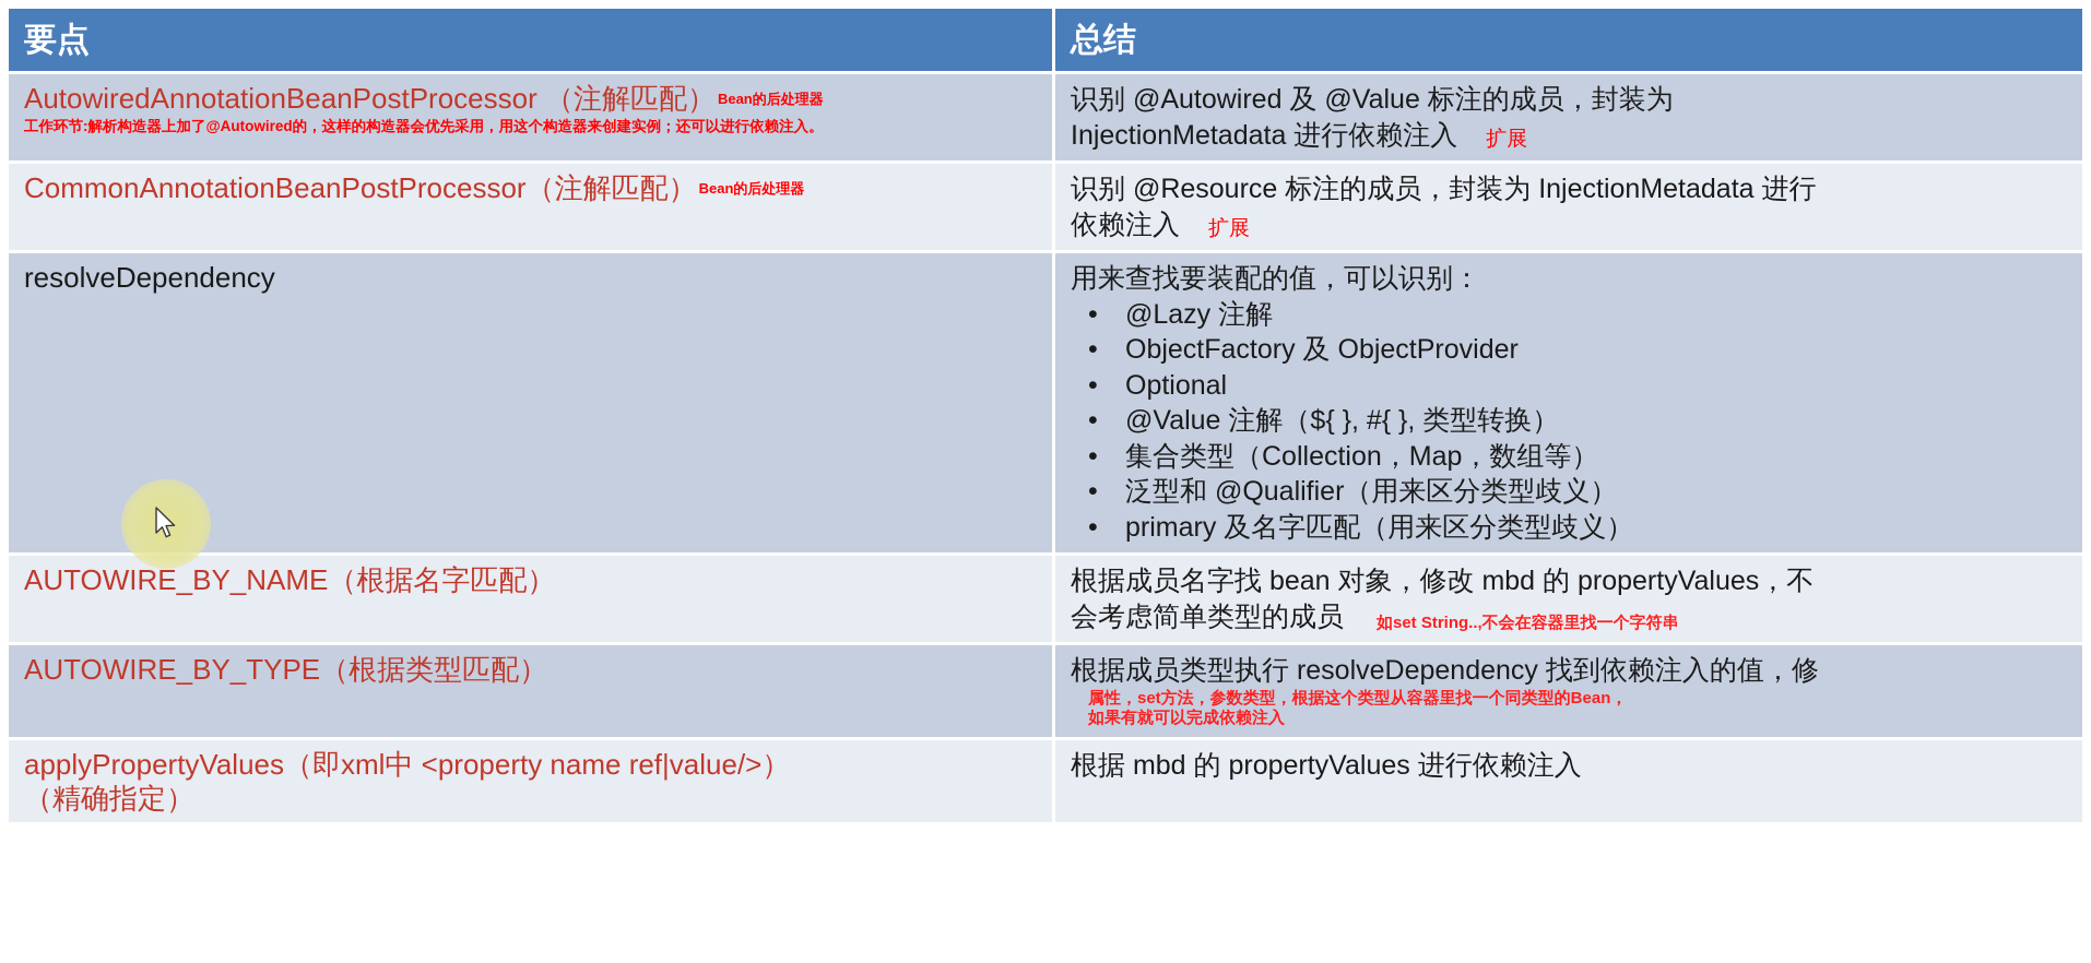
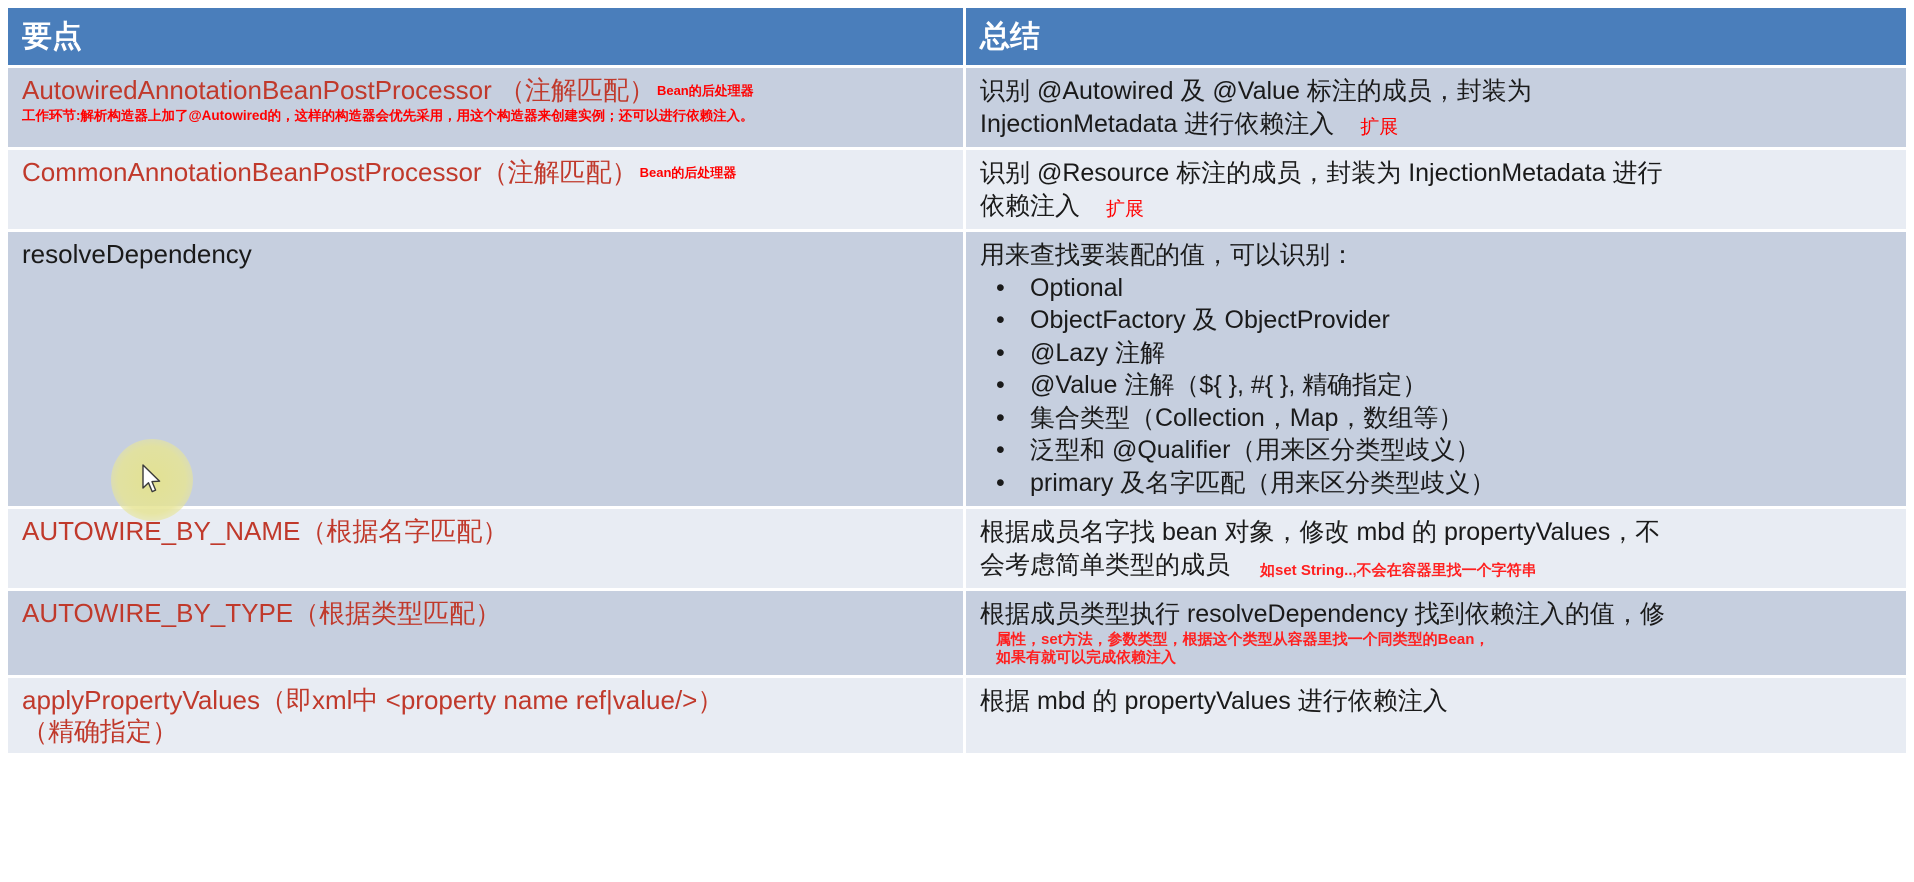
  要点
  总结
  AutowiredAnnotationBeanPostProcessor （注解匹配） Bean的后处理器
  工作环节:解析构造器上加了@Autowired的，这样的构造器会优先采用，用这个构造器来创建实例；还可以进行依赖注入。
  识别 @Autowired 及 @Value 标注的成员，封装为
  InjectionMetadata 进行依赖注入
  扩展
  CommonAnnotationBeanPostProcessor（注解匹配） Bean的后处理器
  识别 @Resource 标注的成员，封装为 InjectionMetadata 进行
  依赖注入
  扩展
  resolveDependency
  用来查找要装配的值，可以识别：
  •
- @Lazy 注解
+ Optional
  •
  ObjectFactory 及 ObjectProvider
  •
- Optional
+ @Lazy 注解
  •
- @Value 注解（${ }, #{ }, 类型转换）
+ @Value 注解（${ }, #{ }, 精确指定）
  •
  集合类型（Collection，Map，数组等）
  •
  泛型和 @Qualifier（用来区分类型歧义）
  •
  primary 及名字匹配（用来区分类型歧义）
  AUTOWIRE_BY_NAME（根据名字匹配）
  根据成员名字找 bean 对象，修改 mbd 的 propertyValues，不
  会考虑简单类型的成员
  如set String..,不会在容器里找一个字符串
  AUTOWIRE_BY_TYPE（根据类型匹配）
  根据成员类型执行 resolveDependency 找到依赖注入的值，修
  属性，set方法，参数类型，根据这个类型从容器里找一个同类型的Bean，
  如果有就可以完成依赖注入
  applyPropertyValues（即xml中 <property name ref|value/>）
  （精确指定）
  根据 mbd 的 propertyValues 进行依赖注入
